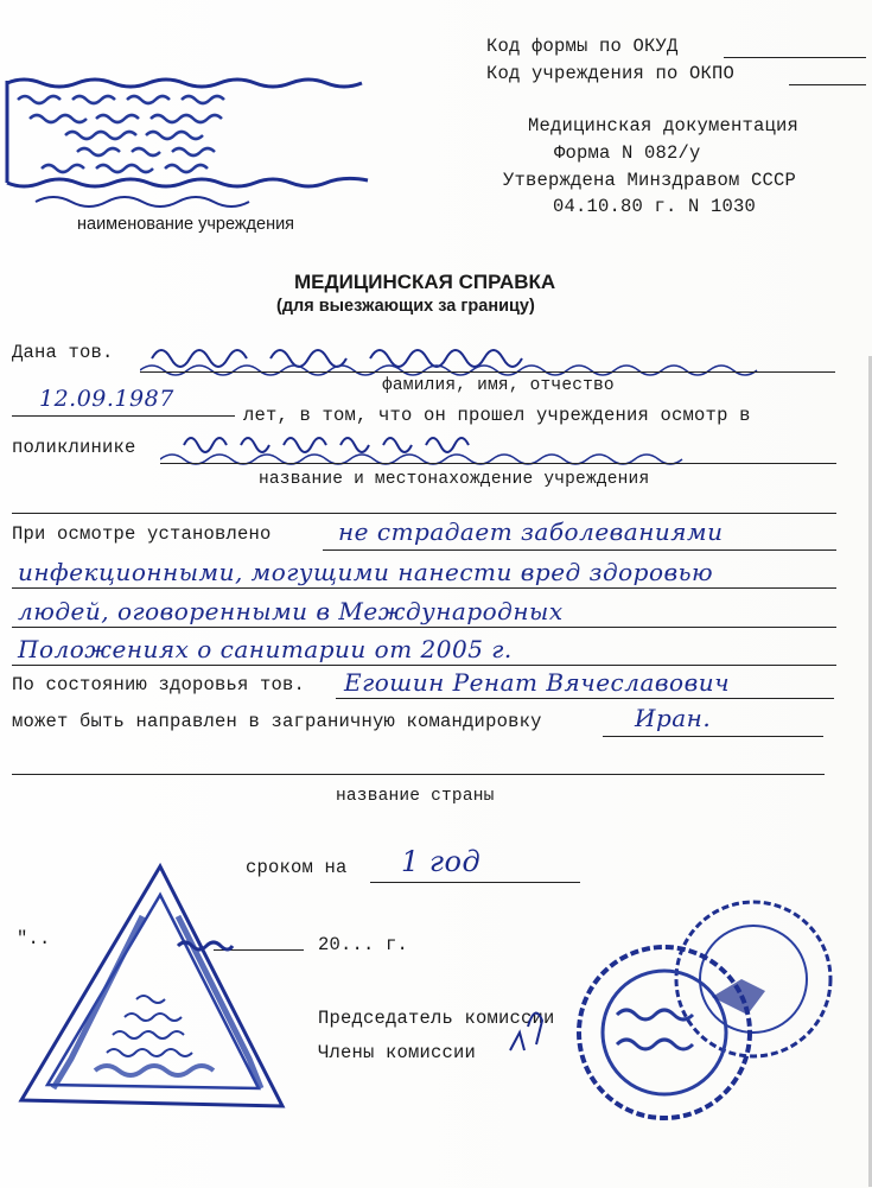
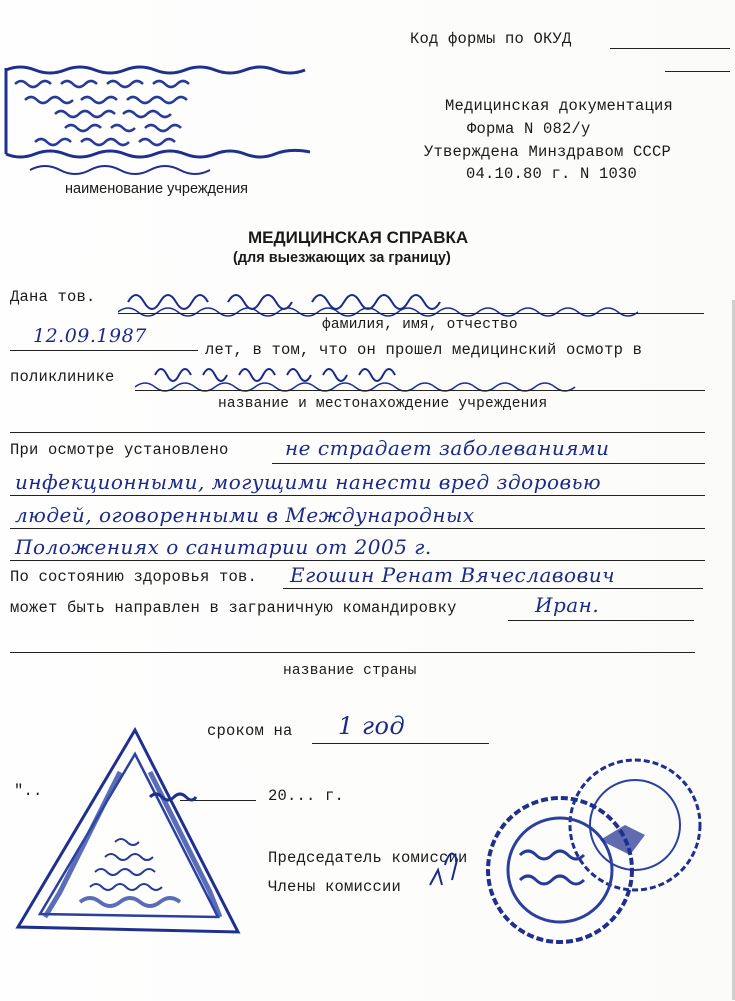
  Код формы по ОКУД
- Код учреждения по ОКПО
  Медицинская документация
  Форма N 082/у
  Утверждена Минздравом СССР
  04.10.80 г. N 1030
  наименование учреждения
  МЕДИЦИНСКАЯ СПРАВКА
  (для выезжающих за границу)
  Дана тов.
  фамилия, имя, отчество
  12.09.1987
- лет, в том, что он прошел учреждения осмотр в
+ лет, в том, что он прошел медицинский осмотр в
  поликлинике
  название и местонахождение учреждения
  При осмотре установлено
  не страдает заболеваниями
  инфекционными, могущими нанести вред здоровью
  людей, оговоренными в Международных
  Положениях о санитарии от 2005 г.
  По состоянию здоровья тов.
  Егошин Ренат Вячеславович
  может быть направлен в заграничную командировку
  Иран.
  название страны
  сроком на
  1 год
  "..
  20... г.
  Председатель комиссии
  Члены комиссии
